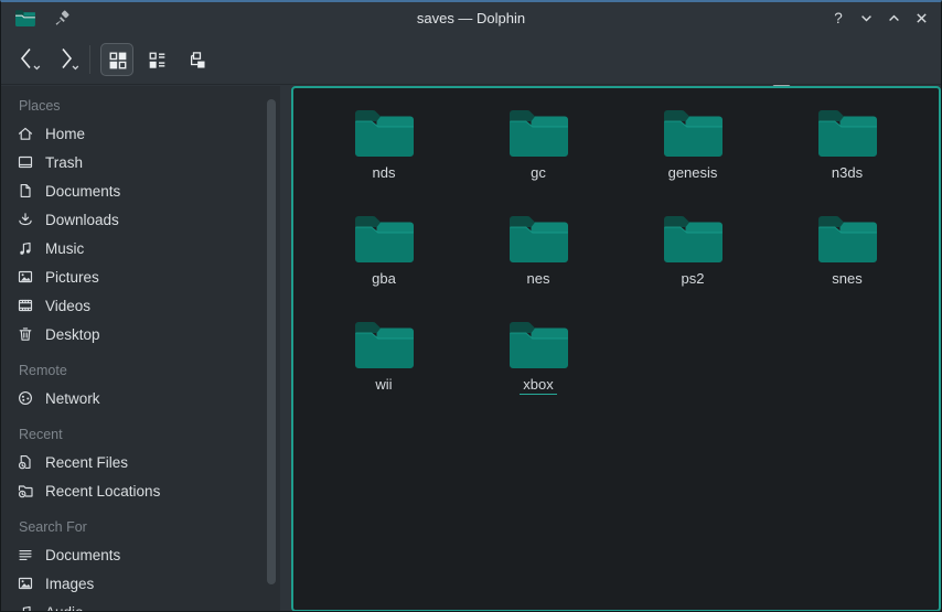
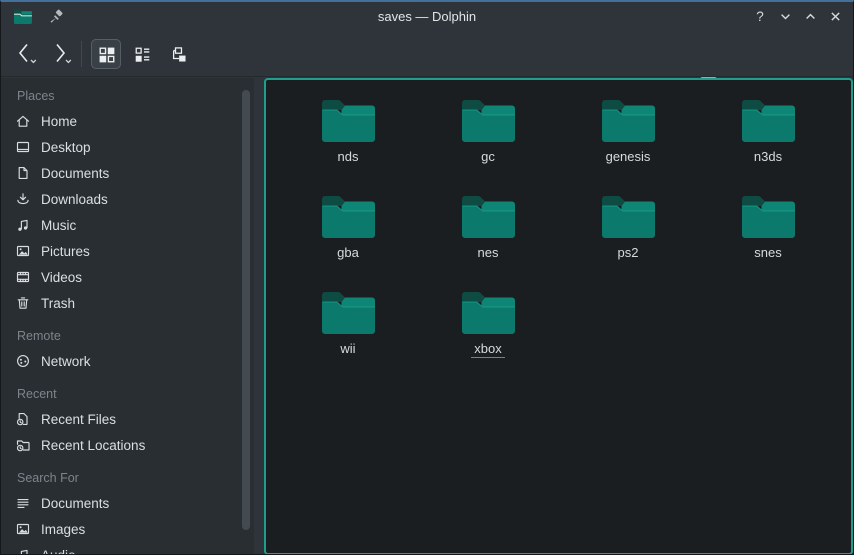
  saves — Dolphin
  ?
  Places
  Home
- Trash
+ Desktop
  Documents
  Downloads
  Music
  Pictures
  Videos
- Desktop
+ Trash
  Remote
  Network
  Recent
  Recent Files
  Recent Locations
  Search For
  Documents
  Images
  nds
  gc
  genesis
  n3ds
  gba
  nes
  ps2
  snes
  wii
  xbox
